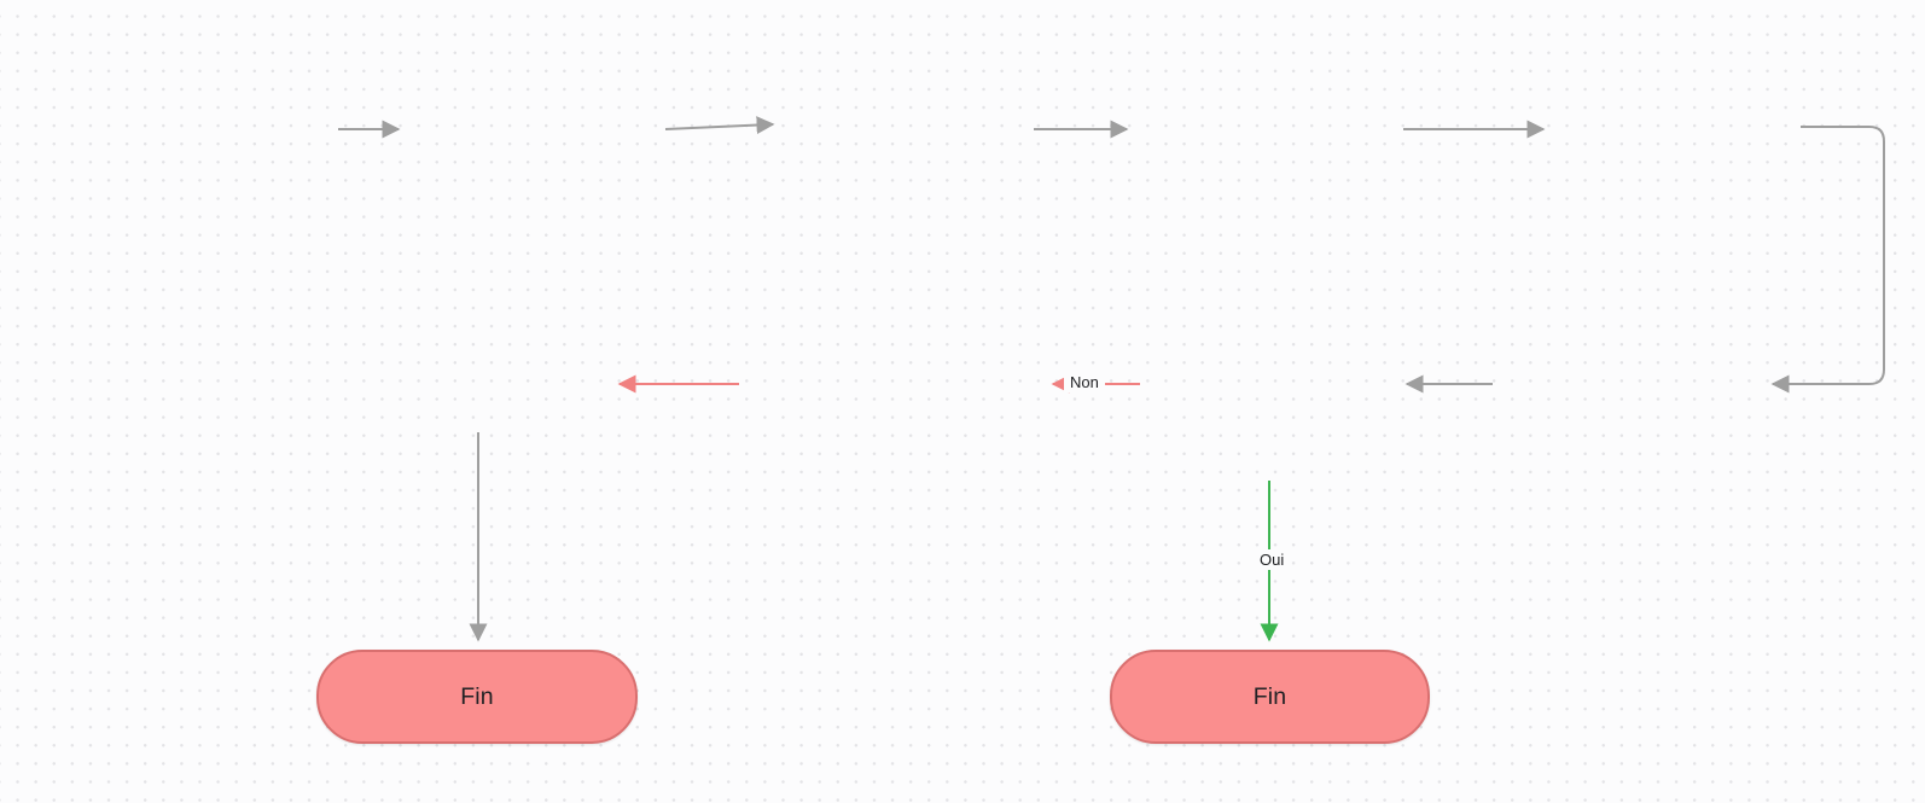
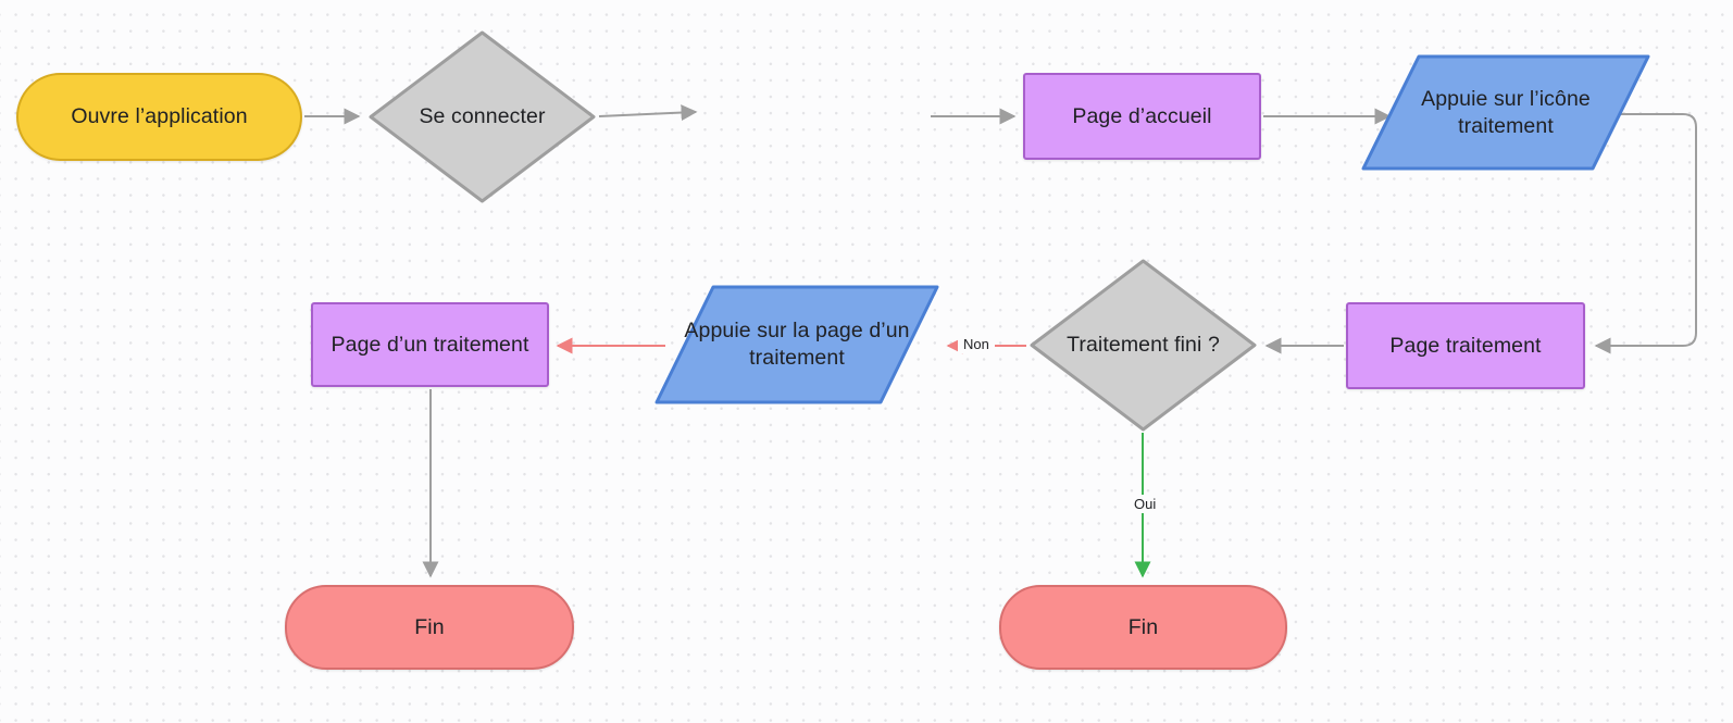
+ Ouvre l’application
+ Se connecter
+ Page d’accueil
+ Appuie sur l’icône traitement
+ Page traitement
+ Traitement fini ?
+ Appuie sur la page d’un traitement
+ Page d’un traitement
  Fin
  Fin
  Non
  Oui
